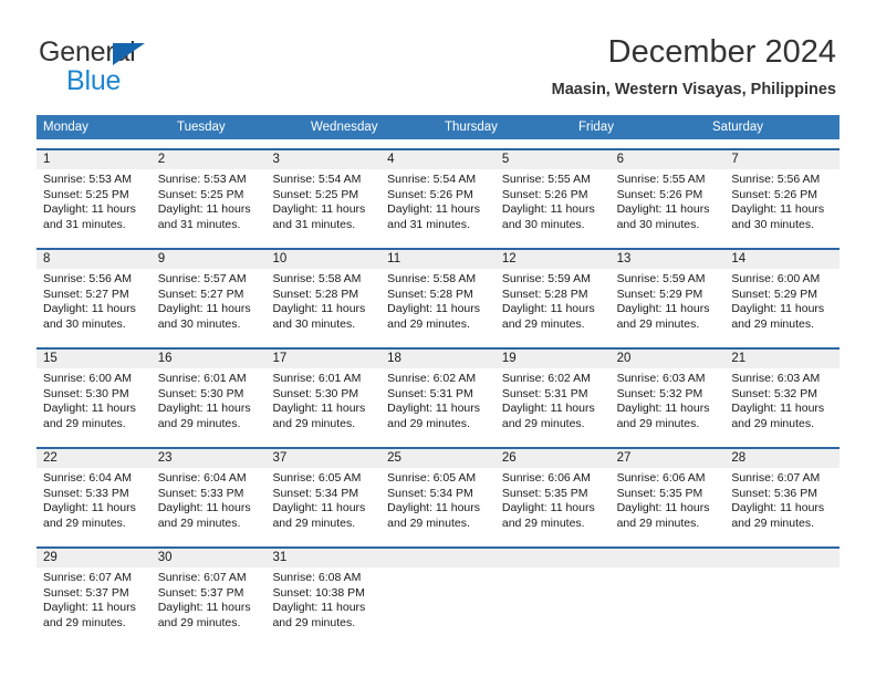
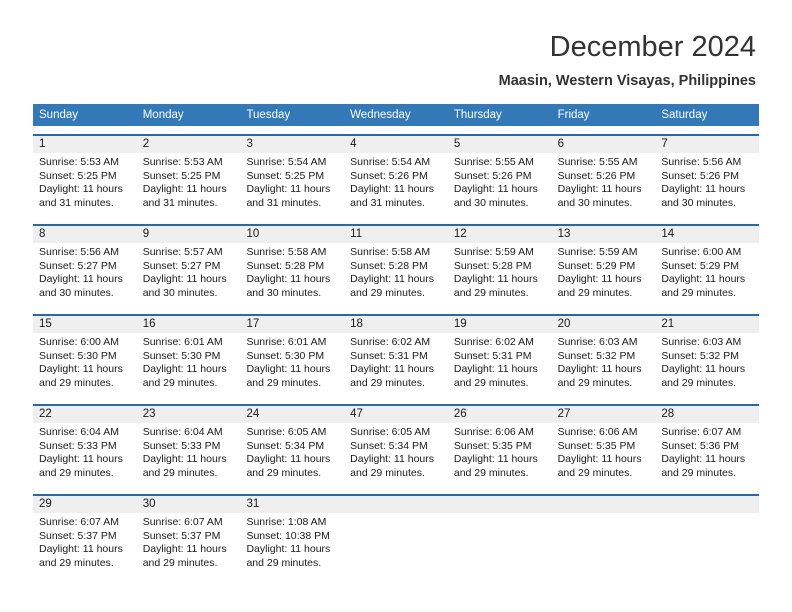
- General
- Blue
  December 2024
  Maasin, Western Visayas, Philippines
+ Sunday
  Monday
  Tuesday
  Wednesday
  Thursday
  Friday
  Saturday
  1
  2
  3
  4
  5
  6
  7
  Sunrise: 5:53 AM
  Sunset: 5:25 PM
  Daylight: 11 hours
  and 31 minutes.
  Sunrise: 5:53 AM
  Sunset: 5:25 PM
  Daylight: 11 hours
  and 31 minutes.
  Sunrise: 5:54 AM
  Sunset: 5:25 PM
  Daylight: 11 hours
  and 31 minutes.
  Sunrise: 5:54 AM
  Sunset: 5:26 PM
  Daylight: 11 hours
  and 31 minutes.
  Sunrise: 5:55 AM
  Sunset: 5:26 PM
  Daylight: 11 hours
  and 30 minutes.
  Sunrise: 5:55 AM
  Sunset: 5:26 PM
  Daylight: 11 hours
  and 30 minutes.
  Sunrise: 5:56 AM
  Sunset: 5:26 PM
  Daylight: 11 hours
  and 30 minutes.
  8
  9
  10
  11
  12
  13
  14
  Sunrise: 5:56 AM
  Sunset: 5:27 PM
  Daylight: 11 hours
  and 30 minutes.
  Sunrise: 5:57 AM
  Sunset: 5:27 PM
  Daylight: 11 hours
  and 30 minutes.
  Sunrise: 5:58 AM
  Sunset: 5:28 PM
  Daylight: 11 hours
  and 30 minutes.
  Sunrise: 5:58 AM
  Sunset: 5:28 PM
  Daylight: 11 hours
  and 29 minutes.
  Sunrise: 5:59 AM
  Sunset: 5:28 PM
  Daylight: 11 hours
  and 29 minutes.
  Sunrise: 5:59 AM
  Sunset: 5:29 PM
  Daylight: 11 hours
  and 29 minutes.
  Sunrise: 6:00 AM
  Sunset: 5:29 PM
  Daylight: 11 hours
  and 29 minutes.
  15
  16
  17
  18
  19
  20
  21
  Sunrise: 6:00 AM
  Sunset: 5:30 PM
  Daylight: 11 hours
  and 29 minutes.
  Sunrise: 6:01 AM
  Sunset: 5:30 PM
  Daylight: 11 hours
  and 29 minutes.
  Sunrise: 6:01 AM
  Sunset: 5:30 PM
  Daylight: 11 hours
  and 29 minutes.
  Sunrise: 6:02 AM
  Sunset: 5:31 PM
  Daylight: 11 hours
  and 29 minutes.
  Sunrise: 6:02 AM
  Sunset: 5:31 PM
  Daylight: 11 hours
  and 29 minutes.
  Sunrise: 6:03 AM
  Sunset: 5:32 PM
  Daylight: 11 hours
  and 29 minutes.
  Sunrise: 6:03 AM
  Sunset: 5:32 PM
  Daylight: 11 hours
  and 29 minutes.
  22
  23
- 37
+ 24
- 25
+ 47
  26
  27
  28
  Sunrise: 6:04 AM
  Sunset: 5:33 PM
  Daylight: 11 hours
  and 29 minutes.
  Sunrise: 6:04 AM
  Sunset: 5:33 PM
  Daylight: 11 hours
  and 29 minutes.
  Sunrise: 6:05 AM
  Sunset: 5:34 PM
  Daylight: 11 hours
  and 29 minutes.
  Sunrise: 6:05 AM
  Sunset: 5:34 PM
  Daylight: 11 hours
  and 29 minutes.
  Sunrise: 6:06 AM
  Sunset: 5:35 PM
  Daylight: 11 hours
  and 29 minutes.
  Sunrise: 6:06 AM
  Sunset: 5:35 PM
  Daylight: 11 hours
  and 29 minutes.
  Sunrise: 6:07 AM
  Sunset: 5:36 PM
  Daylight: 11 hours
  and 29 minutes.
  29
  30
  31
  Sunrise: 6:07 AM
  Sunset: 5:37 PM
  Daylight: 11 hours
  and 29 minutes.
  Sunrise: 6:07 AM
  Sunset: 5:37 PM
  Daylight: 11 hours
  and 29 minutes.
- Sunrise: 6:08 AM
+ Sunrise: 1:08 AM
  Sunset: 10:38 PM
  Daylight: 11 hours
  and 29 minutes.
